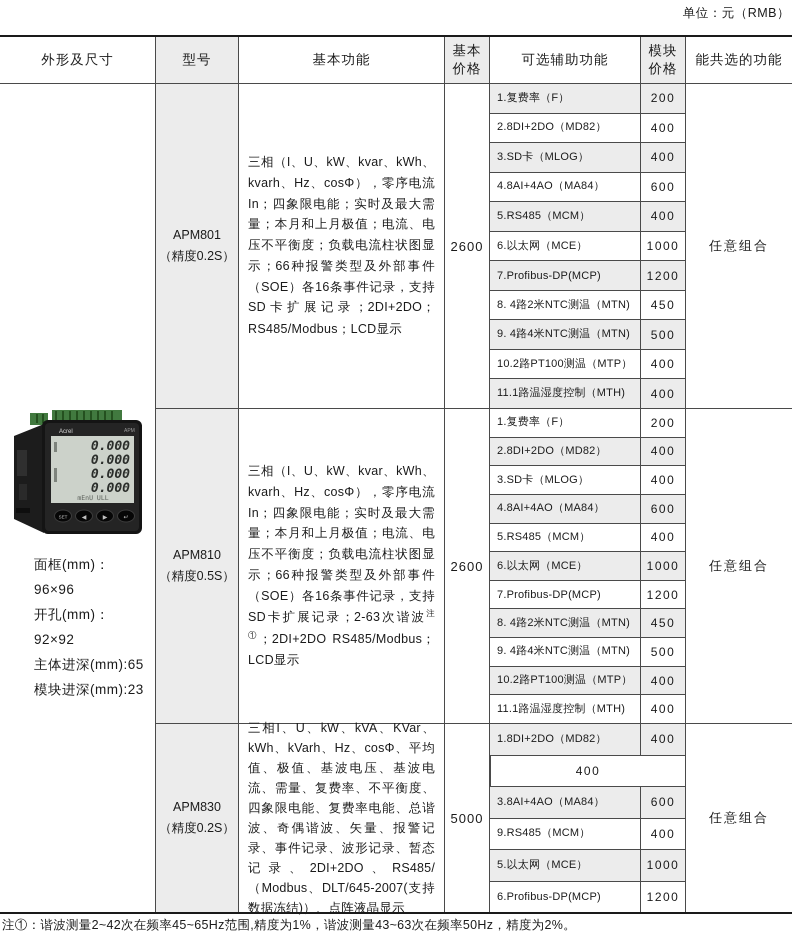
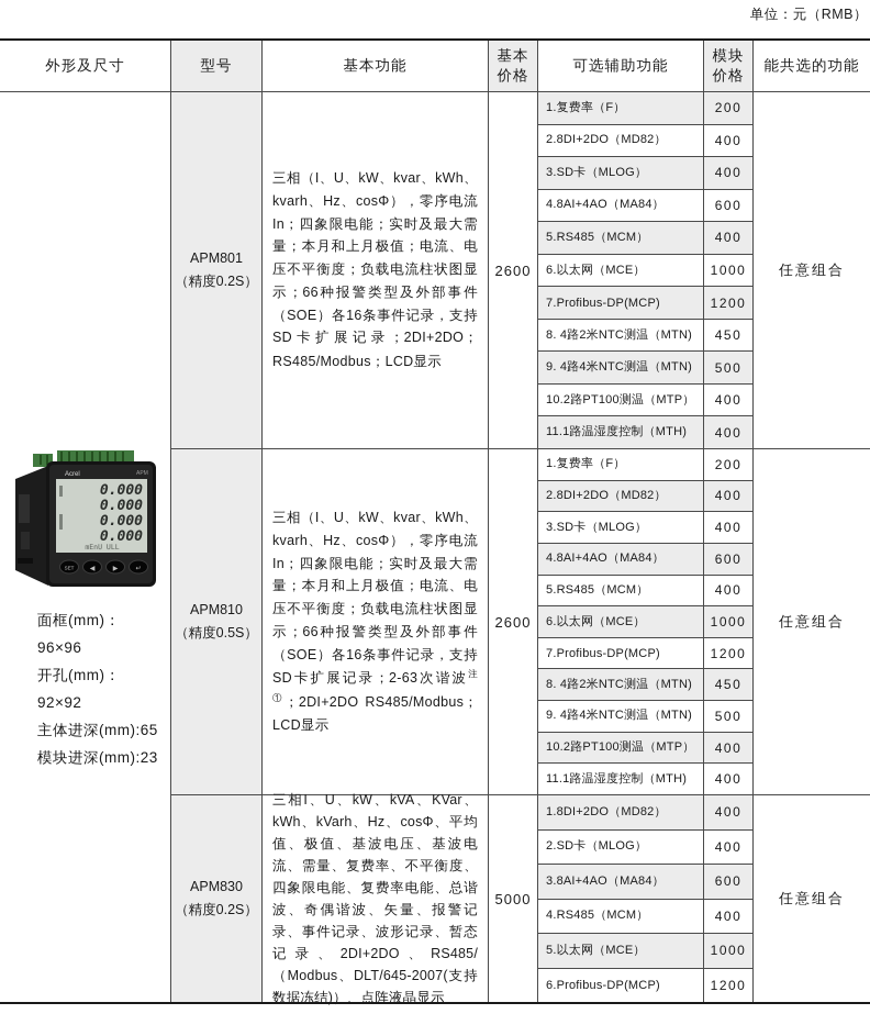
  单位：元（RMB）
  外形及尺寸
  型号
  基本功能
  基本价格
  可选辅助功能
  模块价格
  能共选的功能
  0.000
  0.000
  0.000
  0.000
  mEnU ULL
  面框(mm)：
  96×96
  开孔(mm)：
  92×92
  主体进深(mm):65
  模块进深(mm):23
  APM801
  （精度0.2S）
  三相（I、U、kW、kvar、kWh、kvarh、Hz、cosΦ），零序电流In；四象限电能；实时及最大需量；本月和上月极值；电流、电压不平衡度；负载电流柱状图显示；66种报警类型及外部事件（SOE）各16条事件记录，支持SD卡扩展记录；2DI+2DO；RS485/Modbus；LCD显示
  2600
  1.复费率（F）
  200
  2.8DI+2DO（MD82）
  400
  3.SD卡（MLOG）
  400
  4.8AI+4AO（MA84）
  600
  5.RS485（MCM）
  400
  6.以太网（MCE）
  1000
  7.Profibus-DP(MCP)
  1200
  8. 4路2米NTC测温（MTN)
  450
  9. 4路4米NTC测温（MTN)
  500
  10.2路PT100测温（MTP）
  400
  11.1路温湿度控制（MTH)
  400
  任意组合
  APM810
  （精度0.5S）
  三相（I、U、kW、kvar、kWh、kvarh、Hz、cosΦ），零序电流In；四象限电能；实时及最大需量；本月和上月极值；电流、电压不平衡度；负载电流柱状图显示；66种报警类型及外部事件（SOE）各16条事件记录，支持SD卡扩展记录；2-63次谐波注①；2DI+2DO RS485/Modbus；LCD显示
  2600
  1.复费率（F）
  200
  2.8DI+2DO（MD82）
  400
  3.SD卡（MLOG）
  400
  4.8AI+4AO（MA84）
  600
  5.RS485（MCM）
  400
  6.以太网（MCE）
  1000
  7.Profibus-DP(MCP)
  1200
  8. 4路2米NTC测温（MTN)
  450
  9. 4路4米NTC测温（MTN)
  500
  10.2路PT100测温（MTP）
  400
  11.1路温湿度控制（MTH)
  400
  任意组合
  APM830
  （精度0.2S）
  三相I、U、kW、kVA、KVar、kWh、kVarh、Hz、cosΦ、平均值、极值、基波电压、基波电流、需量、复费率、不平衡度、四象限电能、复费率电能、总谐波、奇偶谐波、矢量、报警记录、事件记录、波形记录、暂态记录、2DI+2DO、RS485/（Modbus、DLT/645-2007(支持数据冻结)）、点阵液晶显示
  5000
  1.8DI+2DO（MD82）
  400
+ 2.SD卡（MLOG）
  400
  3.8AI+4AO（MA84）
  600
- 9.RS485（MCM）
+ 4.RS485（MCM）
  400
  5.以太网（MCE）
  1000
  6.Profibus-DP(MCP)
  1200
  任意组合
- 注①：谐波测量2~42次在频率45~65Hz范围,精度为1%，谐波测量43~63次在频率50Hz，精度为2%。
